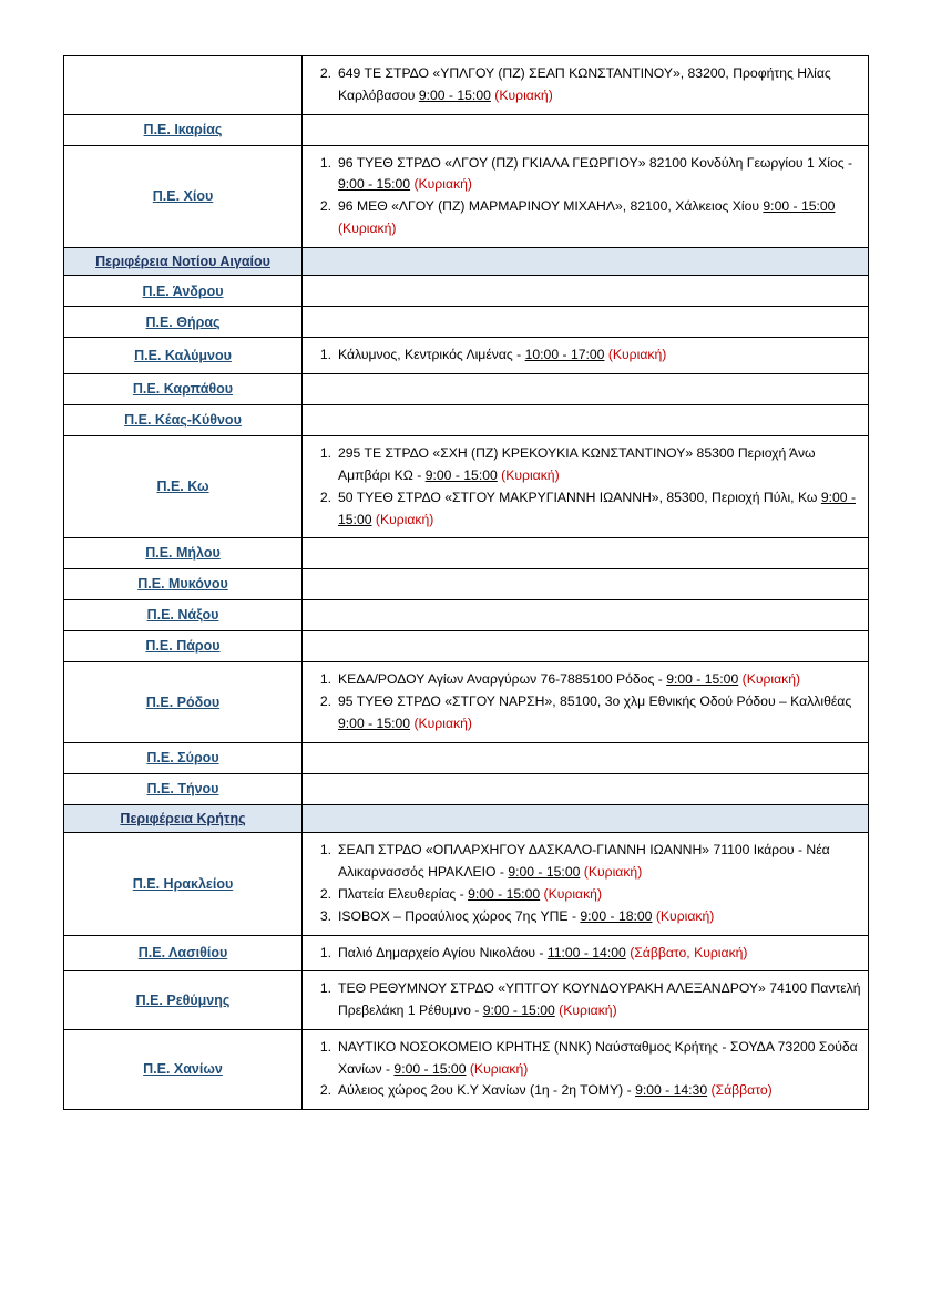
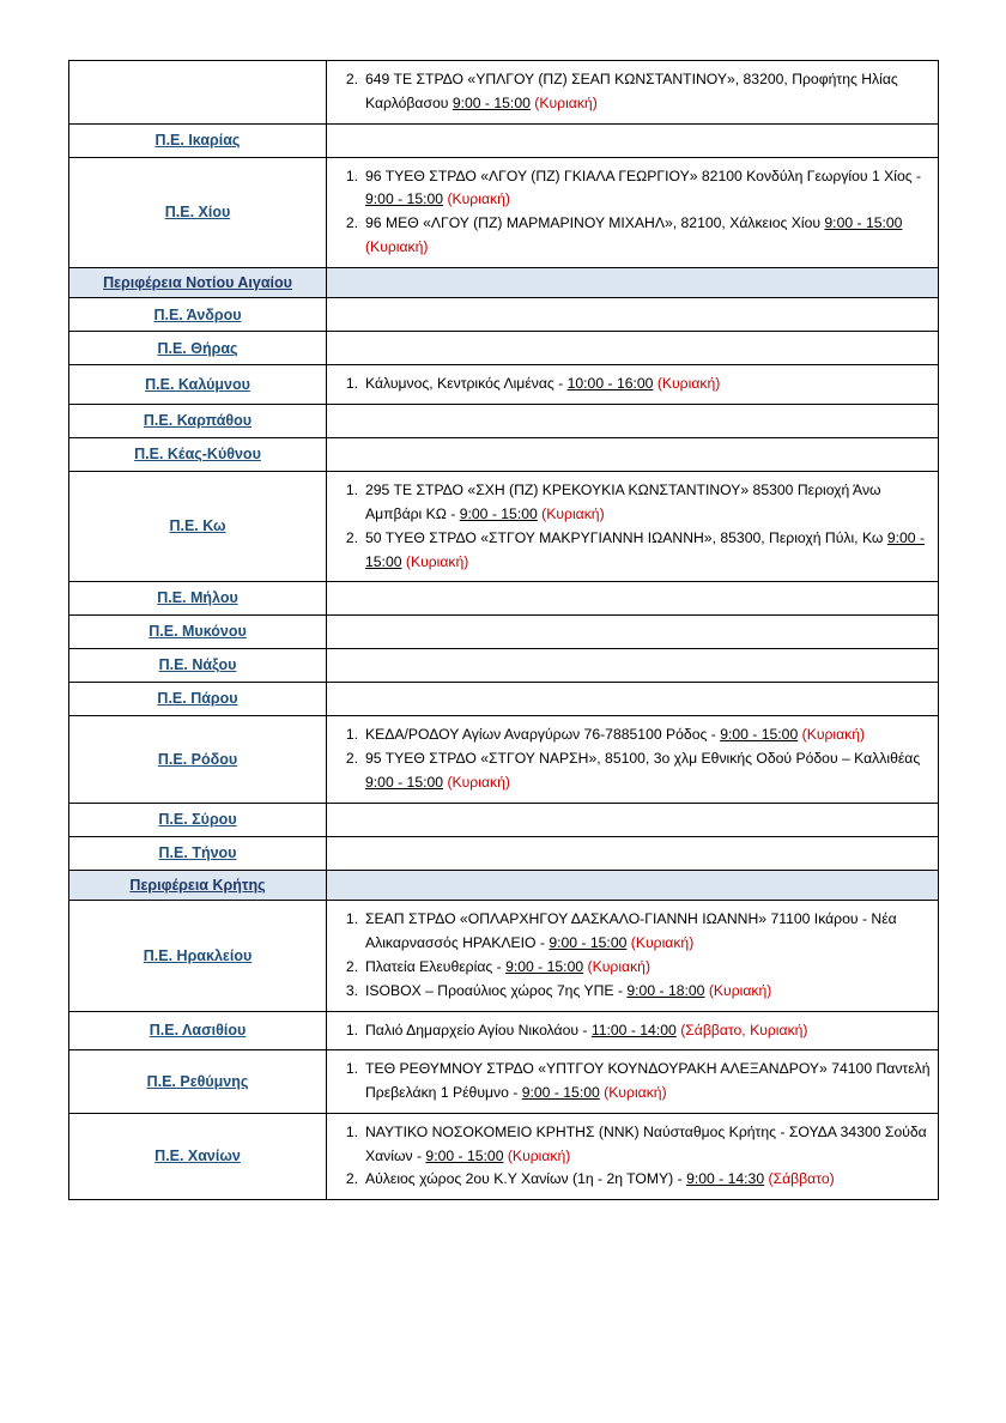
  	2. 649 ΤΕ ΣΤΡΔΟ «ΥΠΛΓΟΥ (ΠΖ) ΣΕΑΠ ΚΩΝΣΤΑΝΤΙΝΟΥ», 83200, Προφήτης Ηλίας Καρλόβασου 9:00 - 15:00 (Κυριακή)
  Π.Ε. Ικαρίας
  Π.Ε. Χίου	1. 96 ΤΥΕΘ ΣΤΡΔΟ «ΛΓΟΥ (ΠΖ) ΓΚΙΑΛΑ ΓΕΩΡΓΙΟΥ» 82100 Κονδύλη Γεωργίου 1 Χίος - 9:00 - 15:00 (Κυριακή)2. 96 ΜΕΘ «ΛΓΟΥ (ΠΖ) ΜΑΡΜΑΡΙΝΟΥ ΜΙΧΑΗΛ», 82100, Χάλκειος Χίου 9:00 - 15:00 (Κυριακή)
  Περιφέρεια Νοτίου Αιγαίου
  Π.Ε. Άνδρου
  Π.Ε. Θήρας
- Π.Ε. Καλύμνου	1. Κάλυμνος, Κεντρικός Λιμένας - 10:00 - 17:00 (Κυριακή)
+ Π.Ε. Καλύμνου	1. Κάλυμνος, Κεντρικός Λιμένας - 10:00 - 16:00 (Κυριακή)
  Π.Ε. Καρπάθου
  Π.Ε. Κέας-Κύθνου
  Π.Ε. Κω	1. 295 ΤΕ ΣΤΡΔΟ «ΣΧΗ (ΠΖ) ΚΡΕΚΟΥΚΙΑ ΚΩΝΣΤΑΝΤΙΝΟΥ» 85300 Περιοχή Άνω Αμπβάρι ΚΩ - 9:00 - 15:00 (Κυριακή)2. 50 ΤΥΕΘ ΣΤΡΔΟ «ΣΤΓΟΥ ΜΑΚΡΥΓΙΑΝΝΗ ΙΩΑΝΝΗ», 85300, Περιοχή Πύλι, Κω 9:00 - 15:00 (Κυριακή)
  Π.Ε. Μήλου
  Π.Ε. Μυκόνου
  Π.Ε. Νάξου
  Π.Ε. Πάρου
  Π.Ε. Ρόδου	1. ΚΕΔΑ/ΡΟΔΟΥ Αγίων Αναργύρων 76-7885100 Ρόδος - 9:00 - 15:00 (Κυριακή)2. 95 ΤΥΕΘ ΣΤΡΔΟ «ΣΤΓΟΥ ΝΑΡΣΗ», 85100, 3ο χλμ Εθνικής Οδού Ρόδου – Καλλιθέας 9:00 - 15:00 (Κυριακή)
  Π.Ε. Σύρου
  Π.Ε. Τήνου
  Περιφέρεια Κρήτης
  Π.Ε. Ηρακλείου	1. ΣΕΑΠ ΣΤΡΔΟ «ΟΠΛΑΡΧΗΓΟΥ ΔΑΣΚΑΛΟ-ΓΙΑΝΝΗ ΙΩΑΝΝΗ» 71100 Ικάρου - Νέα Αλικαρνασσός ΗΡΑΚΛΕΙΟ - 9:00 - 15:00 (Κυριακή)2. Πλατεία Ελευθερίας - 9:00 - 15:00 (Κυριακή)3. ISOBOX – Προαύλιος χώρος 7ης ΥΠΕ - 9:00 - 18:00 (Κυριακή)
  Π.Ε. Λασιθίου	1. Παλιό Δημαρχείο Αγίου Νικολάου - 11:00 - 14:00 (Σάββατο, Κυριακή)
  Π.Ε. Ρεθύμνης	1. ΤΕΘ ΡΕΘΥΜΝΟΥ ΣΤΡΔΟ «ΥΠΤΓΟΥ ΚΟΥΝΔΟΥΡΑΚΗ ΑΛΕΞΑΝΔΡΟΥ» 74100 Παντελή Πρεβελάκη 1 Ρέθυμνο - 9:00 - 15:00 (Κυριακή)
- Π.Ε. Χανίων	1. ΝΑΥΤΙΚΟ ΝΟΣΟΚΟΜΕΙΟ ΚΡΗΤΗΣ (ΝΝΚ) Ναύσταθμος Κρήτης - ΣΟΥΔΑ 73200 Σούδα Χανίων - 9:00 - 15:00 (Κυριακή)2. Αύλειος χώρος 2ου Κ.Υ Χανίων (1η - 2η ΤΟΜΥ) - 9:00 - 14:30 (Σάββατο)
+ Π.Ε. Χανίων	1. ΝΑΥΤΙΚΟ ΝΟΣΟΚΟΜΕΙΟ ΚΡΗΤΗΣ (ΝΝΚ) Ναύσταθμος Κρήτης - ΣΟΥΔΑ 34300 Σούδα Χανίων - 9:00 - 15:00 (Κυριακή)2. Αύλειος χώρος 2ου Κ.Υ Χανίων (1η - 2η ΤΟΜΥ) - 9:00 - 14:30 (Σάββατο)
